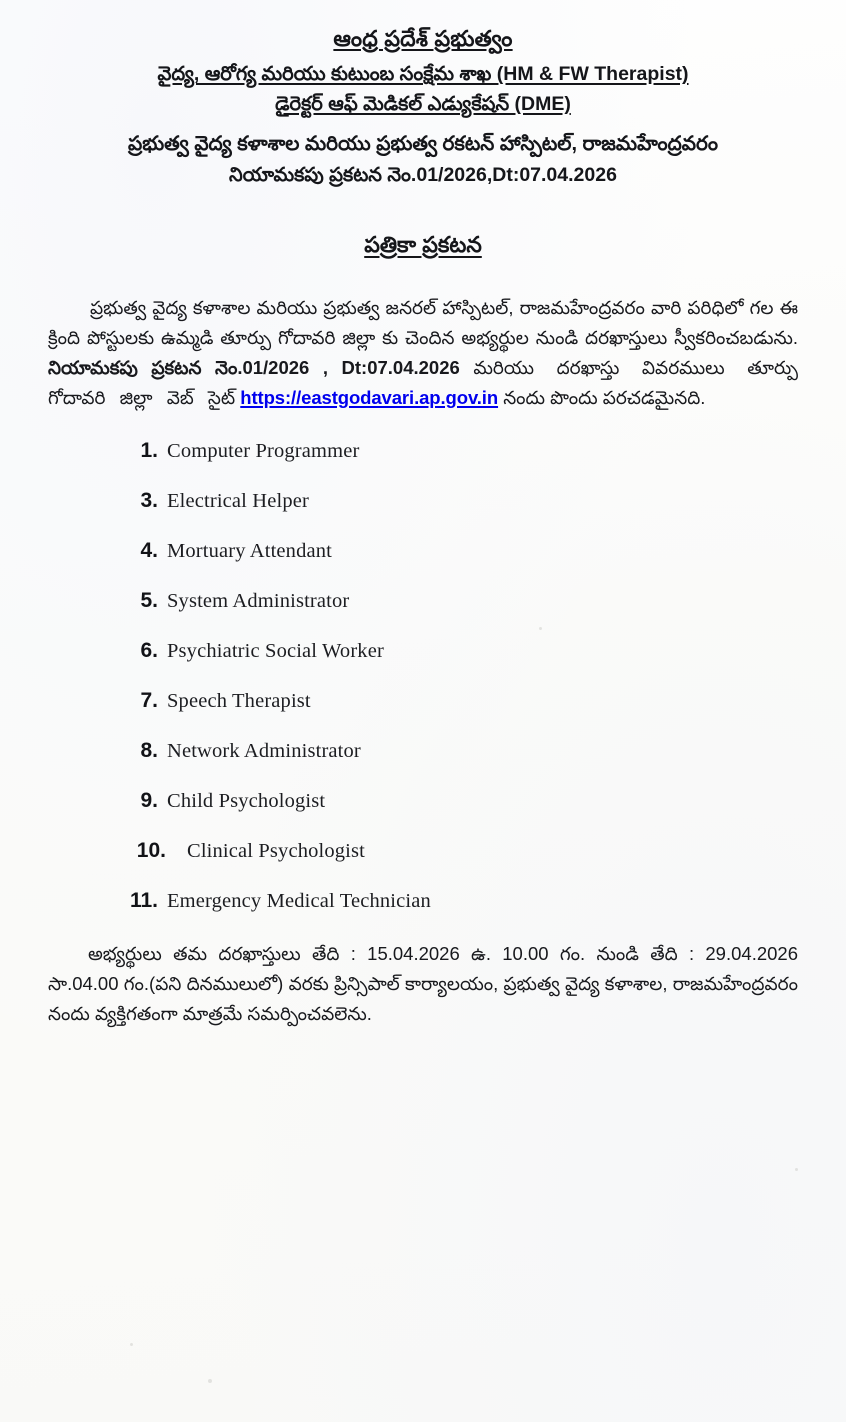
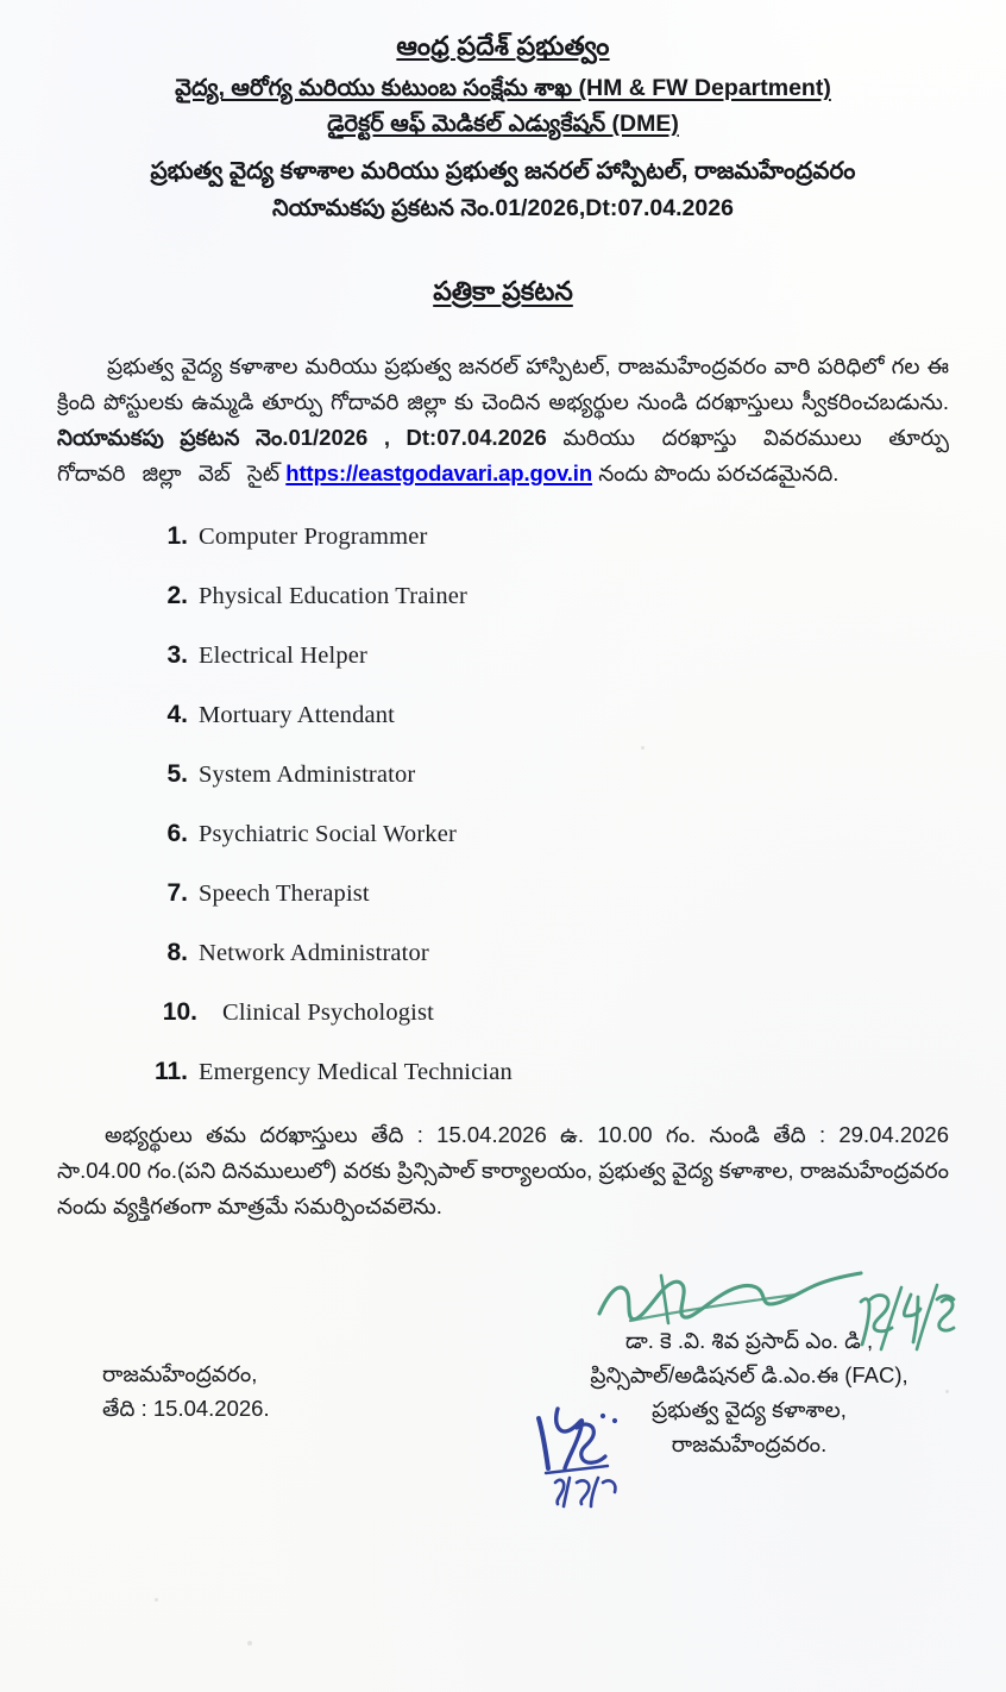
  ఆంధ్ర ప్రదేశ్ ప్రభుత్వం
- వైద్య, ఆరోగ్య మరియు కుటుంబ సంక్షేమ శాఖ (HM & FW Therapist)
+ వైద్య, ఆరోగ్య మరియు కుటుంబ సంక్షేమ శాఖ (HM & FW Department)
  డైరెక్టర్ ఆఫ్ మెడికల్ ఎడ్యుకేషన్ (DME)
- ప్రభుత్వ వైద్య కళాశాల మరియు ప్రభుత్వ రకటన్ హాస్పిటల్, రాజమహేంద్రవరం
+ ప్రభుత్వ వైద్య కళాశాల మరియు ప్రభుత్వ జనరల్ హాస్పిటల్, రాజమహేంద్రవరం
  నియామకపు ప్రకటన నెం.01/2026,Dt:07.04.2026
  పత్రికా ప్రకటన
  ప్రభుత్వ వైద్య కళాశాల మరియు ప్రభుత్వ జనరల్ హాస్పిటల్, రాజమహేంద్రవరం వారి పరిధిలో గల ఈ క్రింది పోస్టులకు ఉమ్మడి తూర్పు గోదావరి జిల్లా కు చెందిన అభ్యర్థుల నుండి దరఖాస్తులు స్వీకరించబడును. నియామకపు ప్రకటన నెం.01/2026 , Dt:07.04.2026 మరియు దరఖాస్తు వివరములు తూర్పు గోదావరి జిల్లా వెబ్ సైట్ https://eastgodavari.ap.gov.in నందు పొందు పరచడమైనది.
  1.
  Computer Programmer
+ 2.
+ Physical Education Trainer
  3.
  Electrical Helper
  4.
  Mortuary Attendant
  5.
  System Administrator
  6.
  Psychiatric Social Worker
  7.
  Speech Therapist
  8.
  Network Administrator
- 9.
- Child Psychologist
  10.
  Clinical Psychologist
  11.
  Emergency Medical Technician
  అభ్యర్థులు తమ దరఖాస్తులు తేది : 15.04.2026 ఉ. 10.00 గం. నుండి తేది : 29.04.2026 సా.04.00 గం.(పని దినములులో) వరకు ప్రిన్సిపాల్ కార్యాలయం, ప్రభుత్వ వైద్య కళాశాల, రాజమహేంద్రవరం నందు వ్యక్తిగతంగా మాత్రమే సమర్పించవలెను.
+ డా. కె .వి. శివ ప్రసాద్ ఎం. డి ,
+ ప్రిన్సిపాల్/అడిషనల్ డి.ఎం.ఈ (FAC),
+ ప్రభుత్వ వైద్య కళాశాల,
+ రాజమహేంద్రవరం.
+ రాజమహేంద్రవరం,
+ తేది : 15.04.2026.
